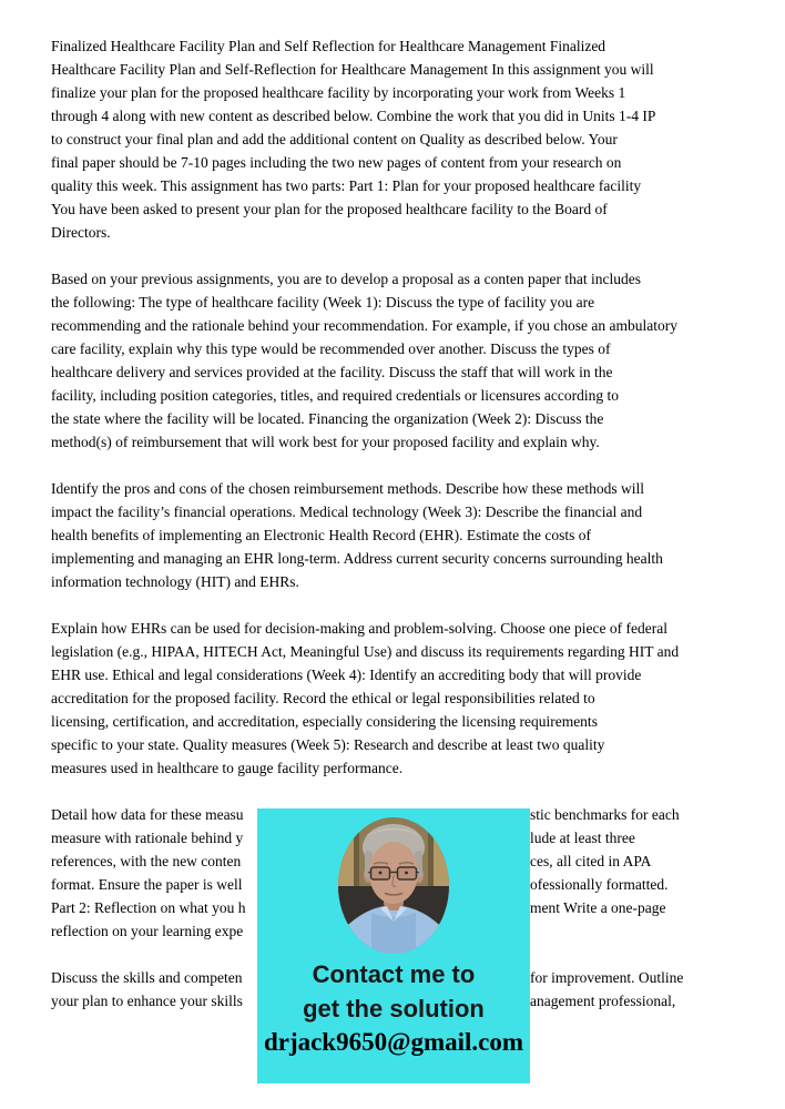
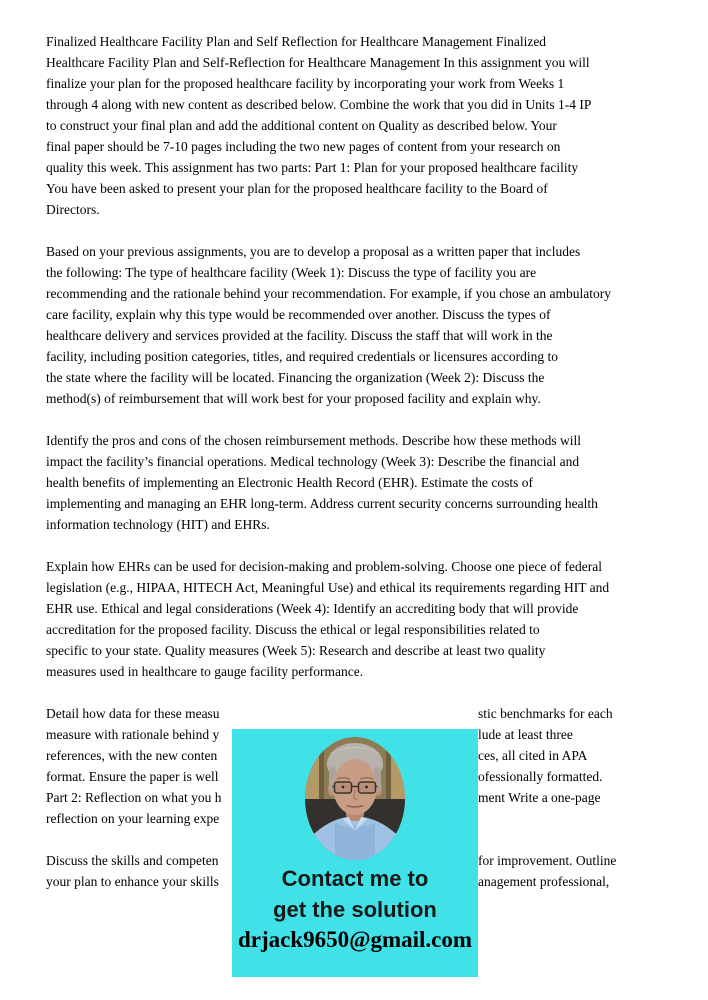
  Finalized Healthcare Facility Plan and Self Reflection for Healthcare Management Finalized
  Healthcare Facility Plan and Self-Reflection for Healthcare Management In this assignment you will
  finalize your plan for the proposed healthcare facility by incorporating your work from Weeks 1
  through 4 along with new content as described below. Combine the work that you did in Units 1-4 IP
  to construct your final plan and add the additional content on Quality as described below. Your
  final paper should be 7-10 pages including the two new pages of content from your research on
  quality this week. This assignment has two parts: Part 1: Plan for your proposed healthcare facility
  You have been asked to present your plan for the proposed healthcare facility to the Board of
  Directors.
- Based on your previous assignments, you are to develop a proposal as a conten paper that includes
+ Based on your previous assignments, you are to develop a proposal as a written paper that includes
  the following: The type of healthcare facility (Week 1): Discuss the type of facility you are
  recommending and the rationale behind your recommendation. For example, if you chose an ambulatory
  care facility, explain why this type would be recommended over another. Discuss the types of
  healthcare delivery and services provided at the facility. Discuss the staff that will work in the
  facility, including position categories, titles, and required credentials or licensures according to
  the state where the facility will be located. Financing the organization (Week 2): Discuss the
  method(s) of reimbursement that will work best for your proposed facility and explain why.
  Identify the pros and cons of the chosen reimbursement methods. Describe how these methods will
  impact the facility’s financial operations. Medical technology (Week 3): Describe the financial and
  health benefits of implementing an Electronic Health Record (EHR). Estimate the costs of
  implementing and managing an EHR long-term. Address current security concerns surrounding health
  information technology (HIT) and EHRs.
  Explain how EHRs can be used for decision-making and problem-solving. Choose one piece of federal
- legislation (e.g., HIPAA, HITECH Act, Meaningful Use) and discuss its requirements regarding HIT and
+ legislation (e.g., HIPAA, HITECH Act, Meaningful Use) and ethical its requirements regarding HIT and
  EHR use. Ethical and legal considerations (Week 4): Identify an accrediting body that will provide
- accreditation for the proposed facility. Record the ethical or legal responsibilities related to
+ accreditation for the proposed facility. Discuss the ethical or legal responsibilities related to
- licensing, certification, and accreditation, especially considering the licensing requirements
  specific to your state. Quality measures (Week 5): Research and describe at least two quality
  measures used in healthcare to gauge facility performance.
  Detail how data for these measu
  stic benchmarks for each
  measure with rationale behind y
  lude at least three
  references, with the new conten
  ces, all cited in APA
  format. Ensure the paper is well
  ofessionally formatted.
  Part 2: Reflection on what you h
  ment Write a one-page
  reflection on your learning expe
  Discuss the skills and competen
  for improvement. Outline
  your plan to enhance your skills
  anagement professional,
  Contact me to
  get the solution
  drjack9650@gmail.com
